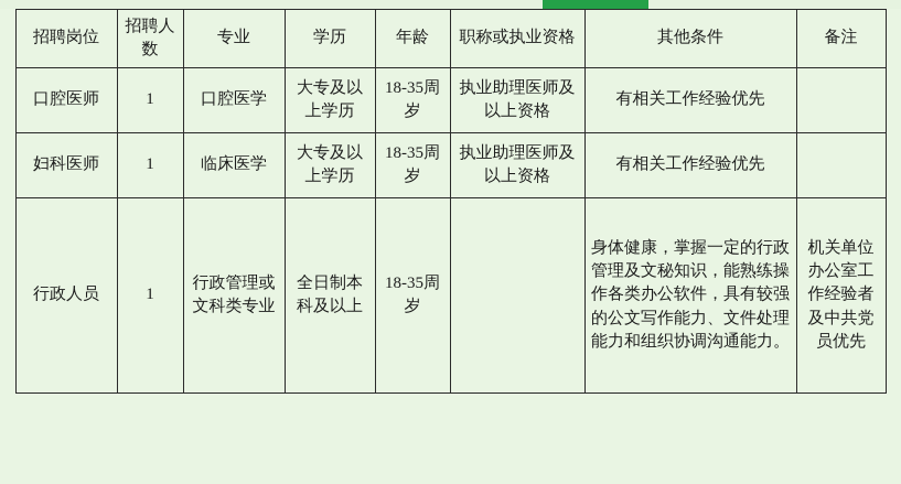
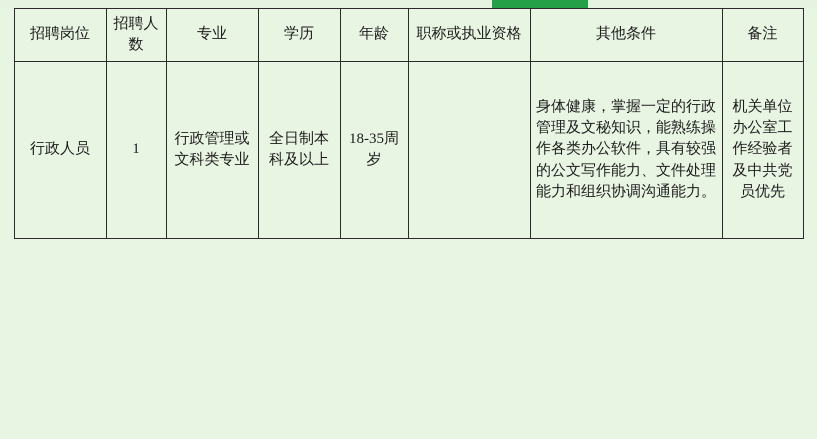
  招聘岗位	招聘人数	专业	学历	年龄	职称或执业资格	其他条件	备注
- 口腔医师	1	口腔医学	大专及以上学历	18-35周岁	执业助理医师及以上资格	有相关工作经验优先
- 妇科医师	1	临床医学	大专及以上学历	18-35周岁	执业助理医师及以上资格	有相关工作经验优先
  行政人员	1	行政管理或文科类专业	全日制本科及以上	18-35周岁		身体健康，掌握一定的行政管理及文秘知识，能熟练操作各类办公软件，具有较强的公文写作能力、文件处理能力和组织协调沟通能力。	机关单位办公室工作经验者及中共党员优先
